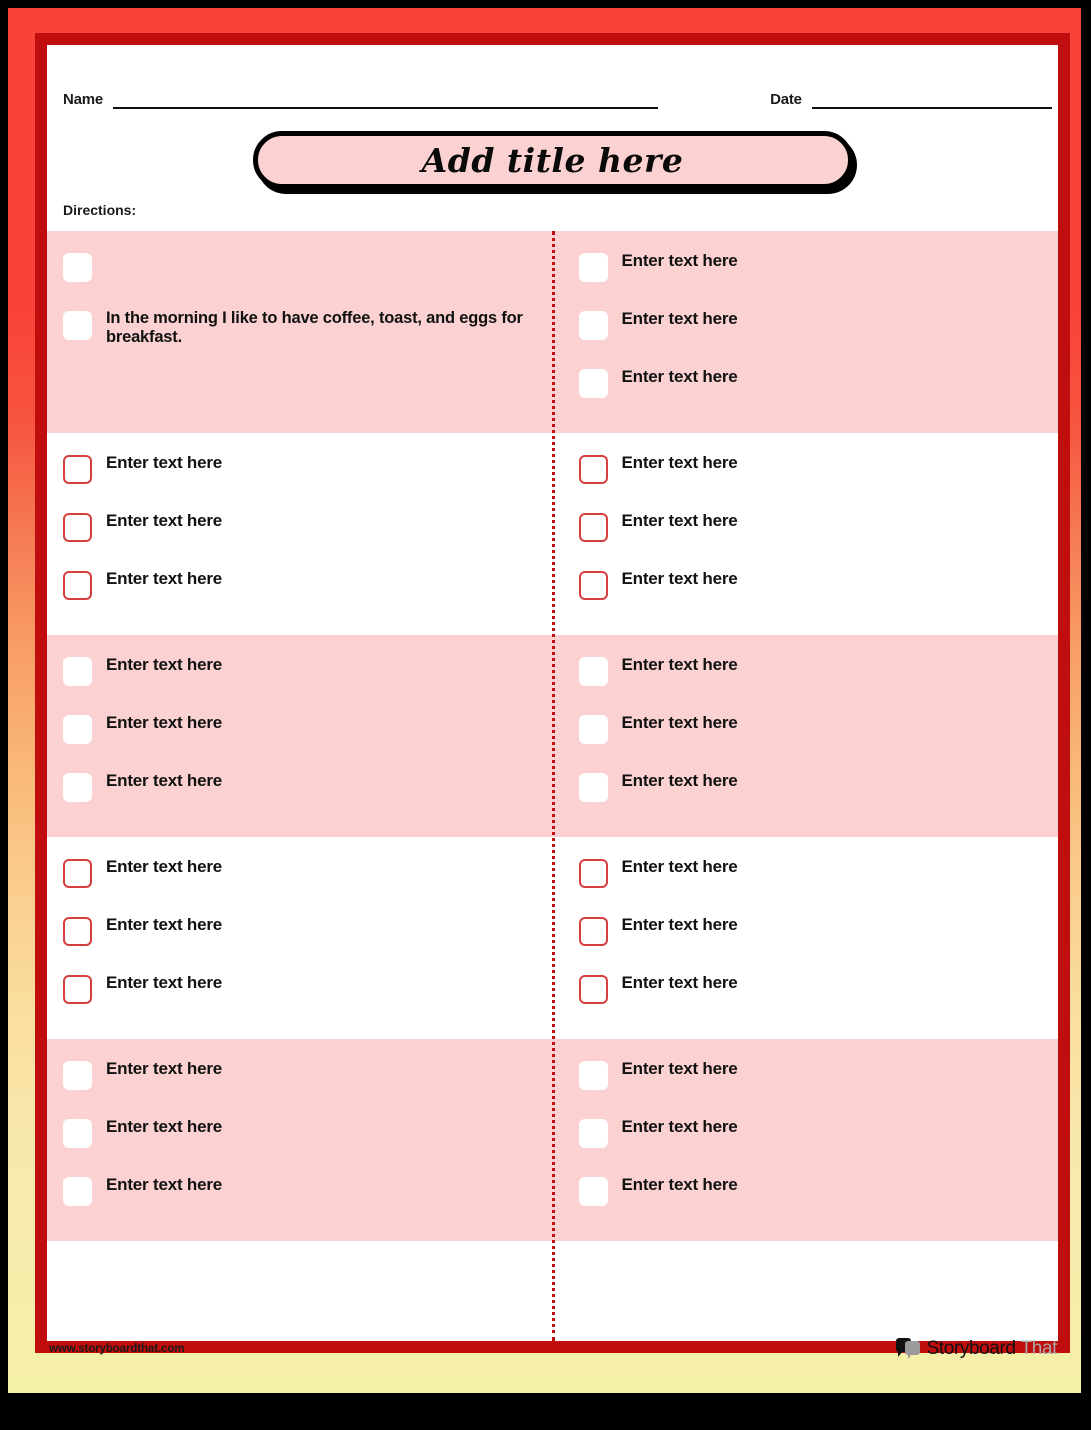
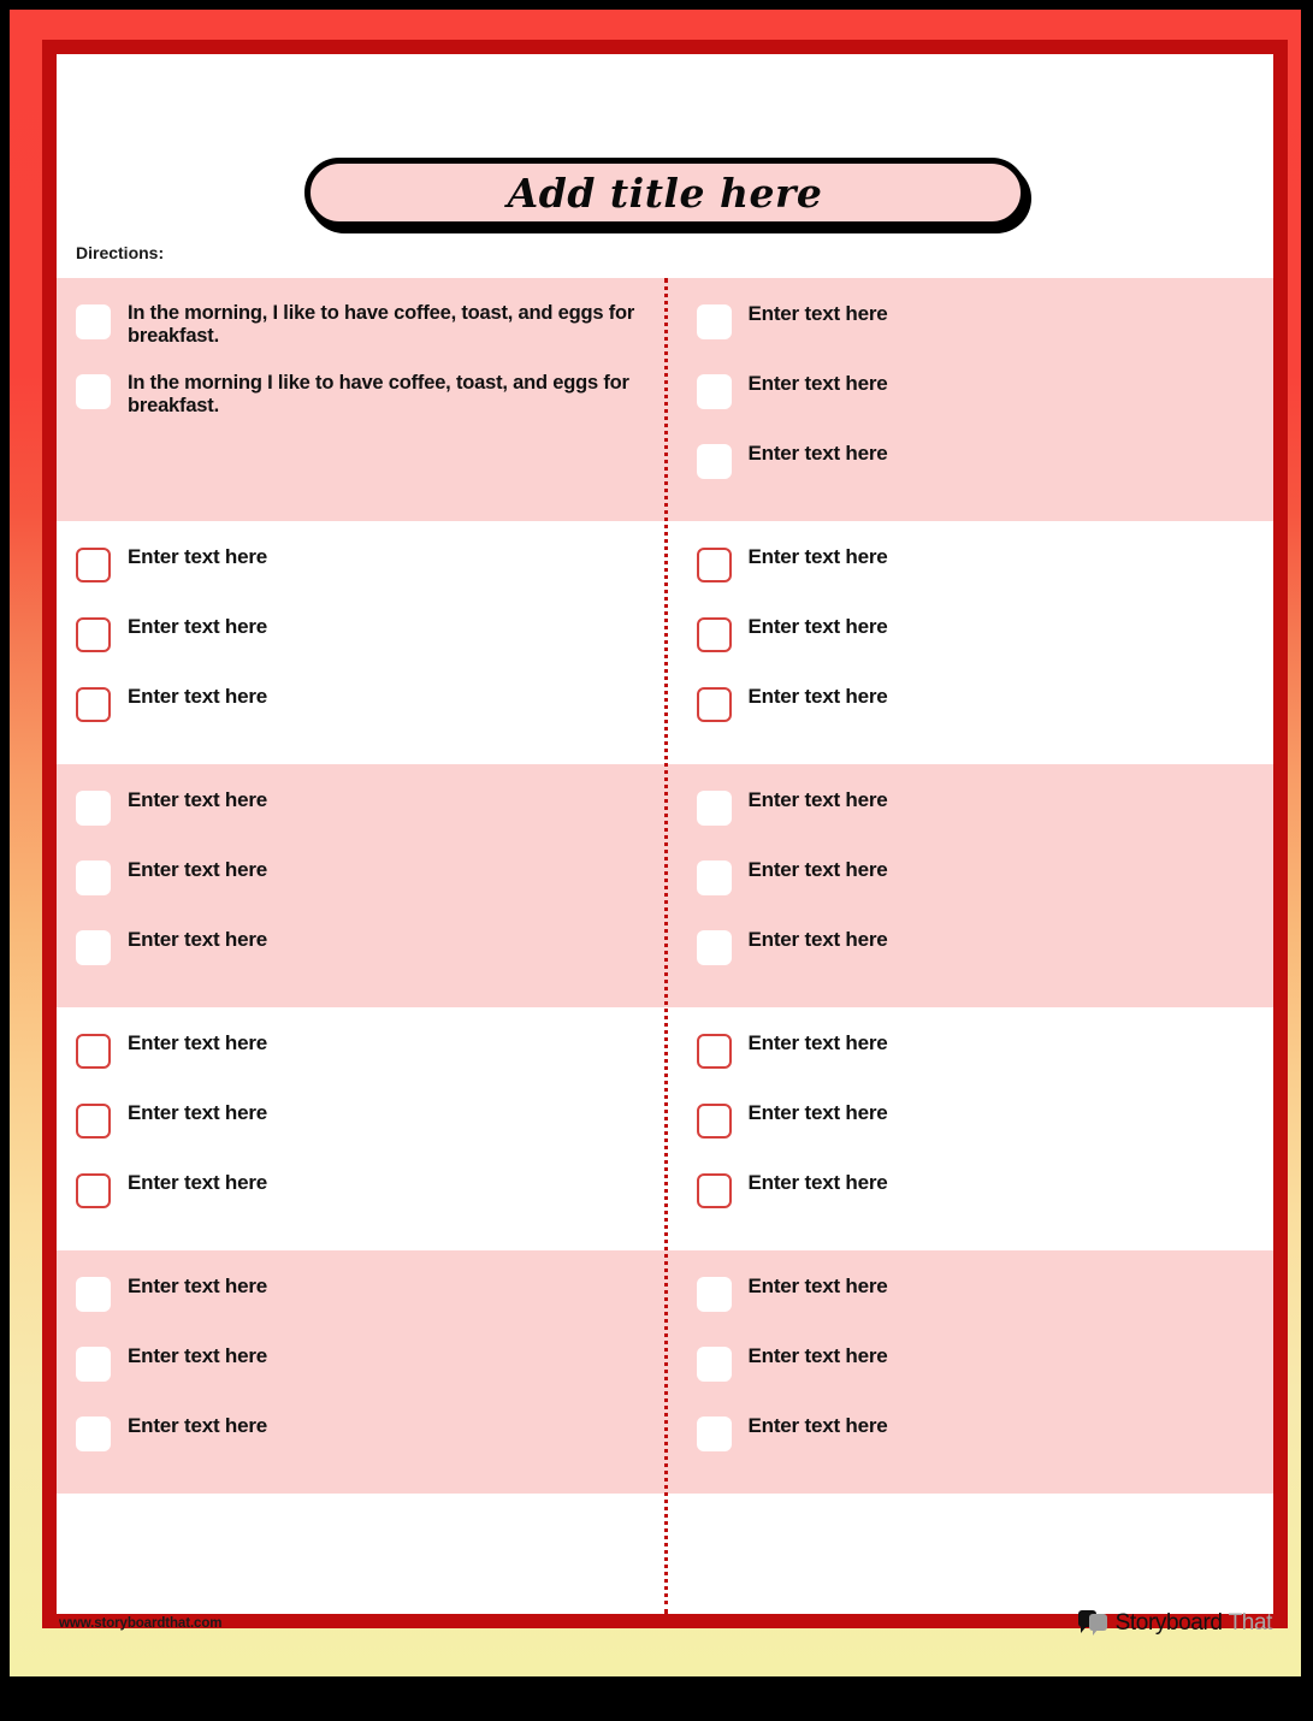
- Name
- Date
  Add title here
  Directions:
+ In the morning, I like to have coffee, toast, and eggs for breakfast.
  In the morning I like to have coffee, toast, and eggs for breakfast.
  Enter text here
  Enter text here
  Enter text here
  Enter text here
  Enter text here
  Enter text here
  Enter text here
  Enter text here
  Enter text here
  Enter text here
  Enter text here
  Enter text here
  Enter text here
  Enter text here
  Enter text here
  Enter text here
  Enter text here
  Enter text here
  Enter text here
  Enter text here
  Enter text here
  Enter text here
  Enter text here
  Enter text here
  Enter text here
  Enter text here
  Enter text here
  www.storyboardthat.com
  Storyboard
  That
